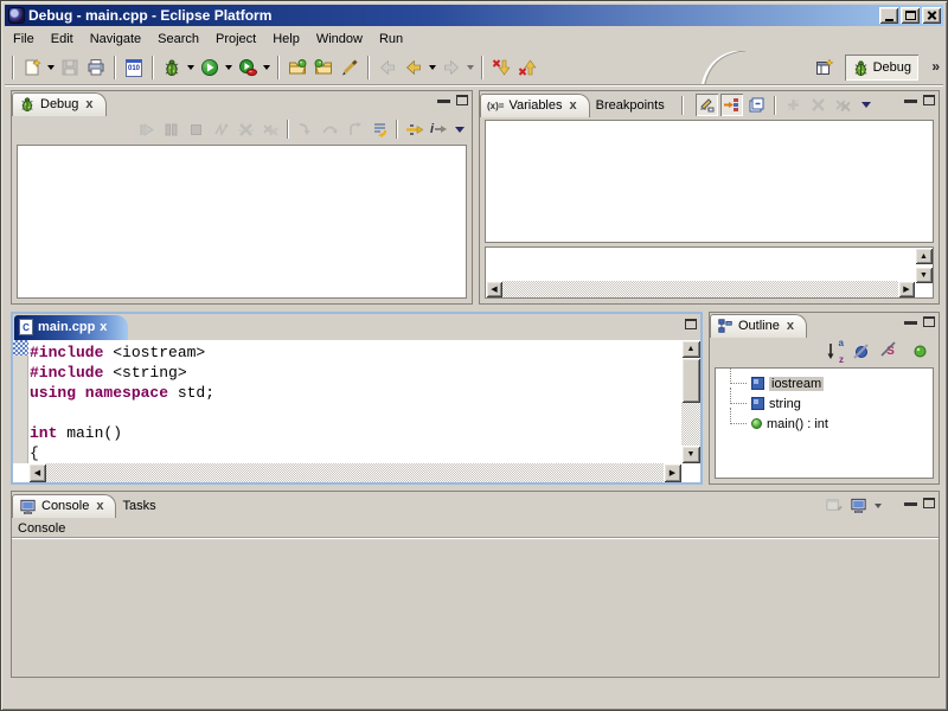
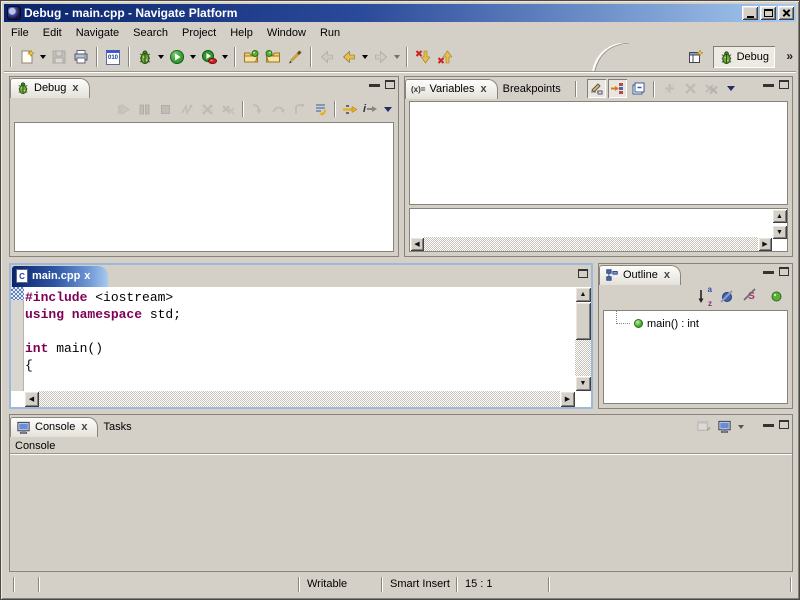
- Debug - main.cpp - Eclipse Platform
+ Debug - main.cpp - Navigate Platform
  File
  Edit
  Navigate
  Search
  Project
  Help
  Window
  Run
  Debug
  »
  Debug
  x
  i
  (x)=
  Variables
  x
  Breakpoints
  C
  main.cpp
  x
  #include <iostream>
- #include <string>
  using namespace std;
  int main()
  {
  Outline
  x
  a
  z
  S
- iostream
- string
  main() : int
  Console
  x
  Tasks
  Console
+ Writable
+ Smart Insert
+ 15 : 1
